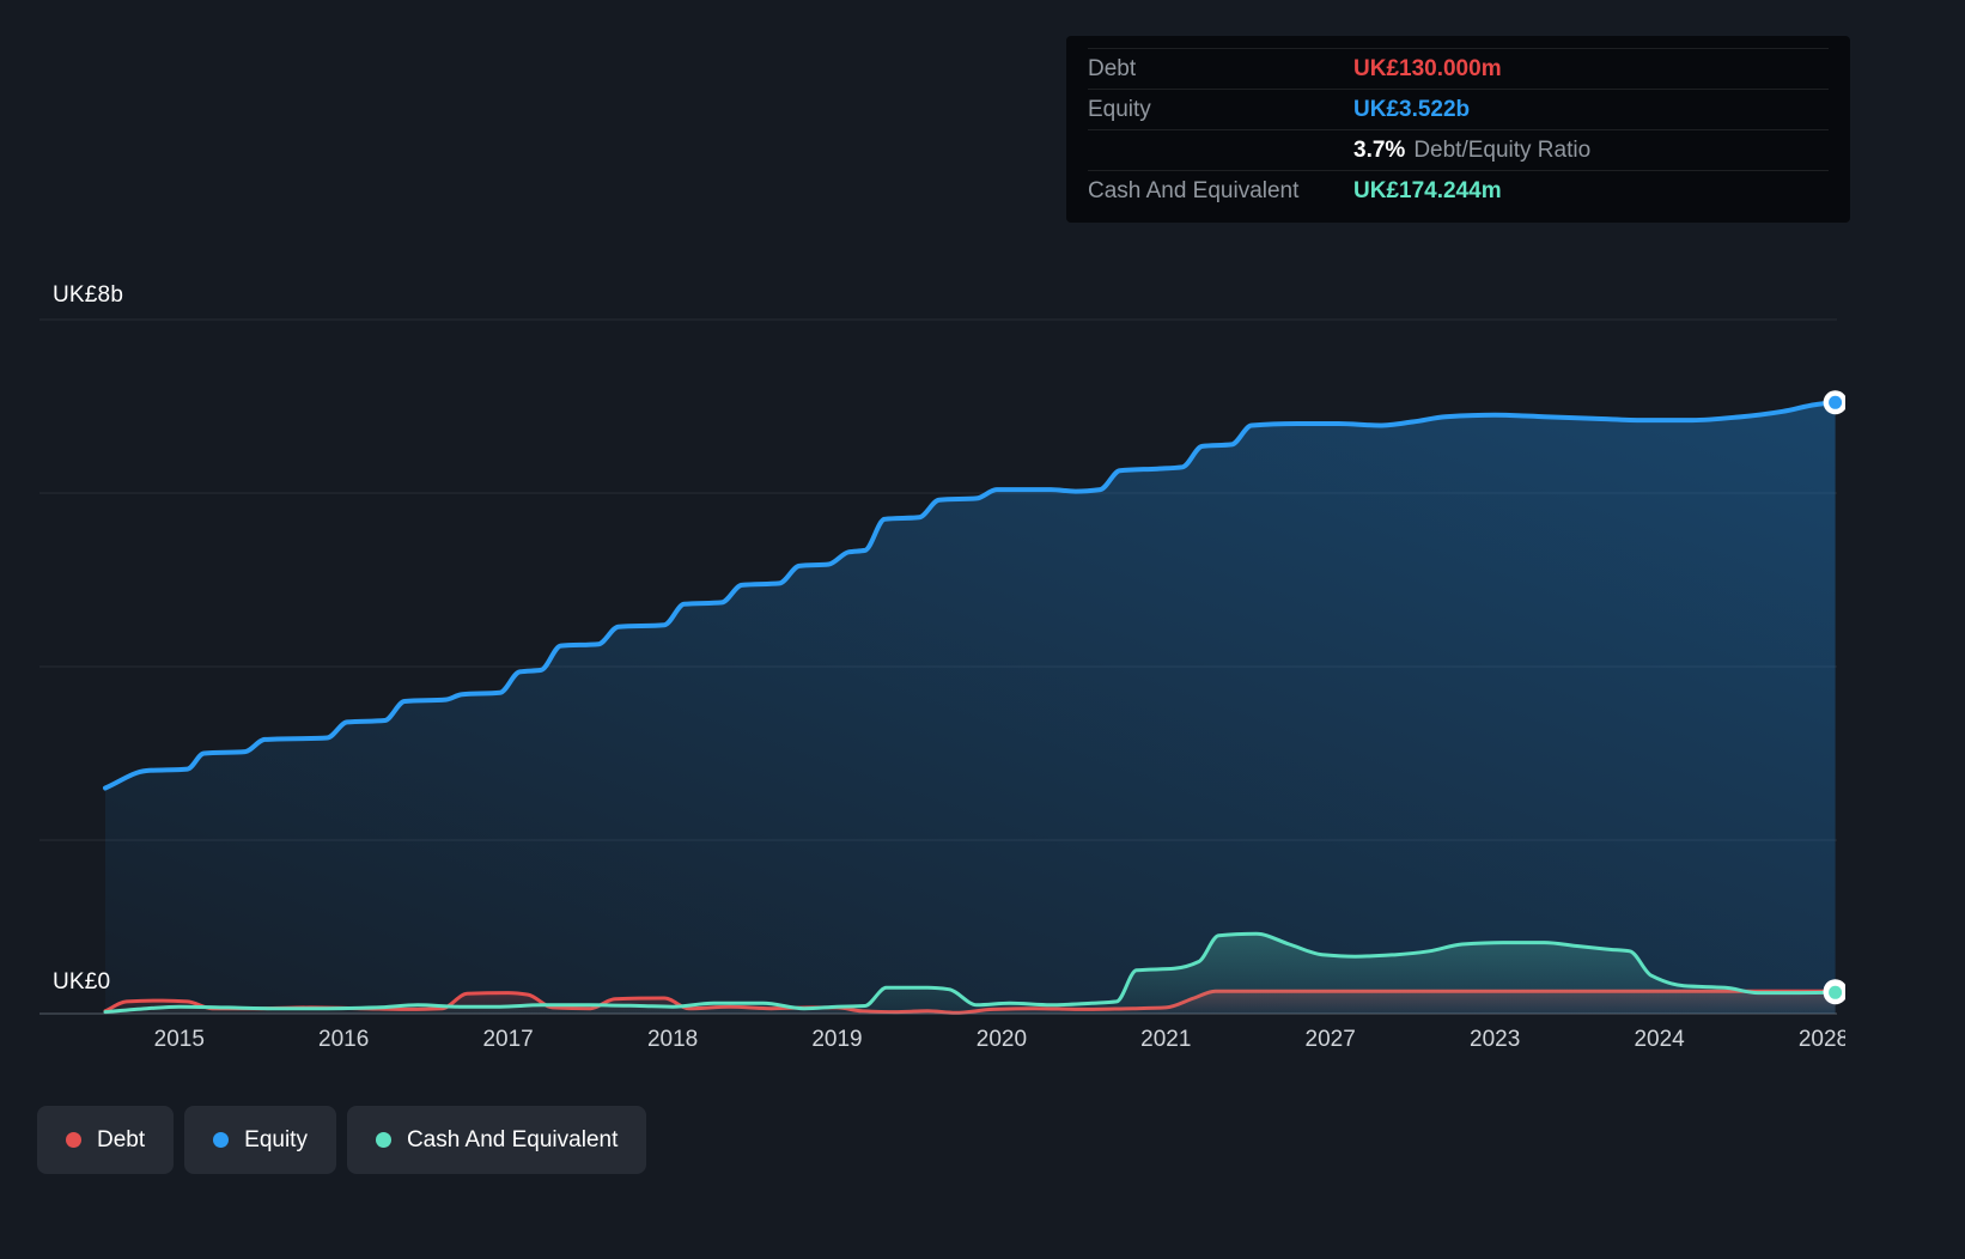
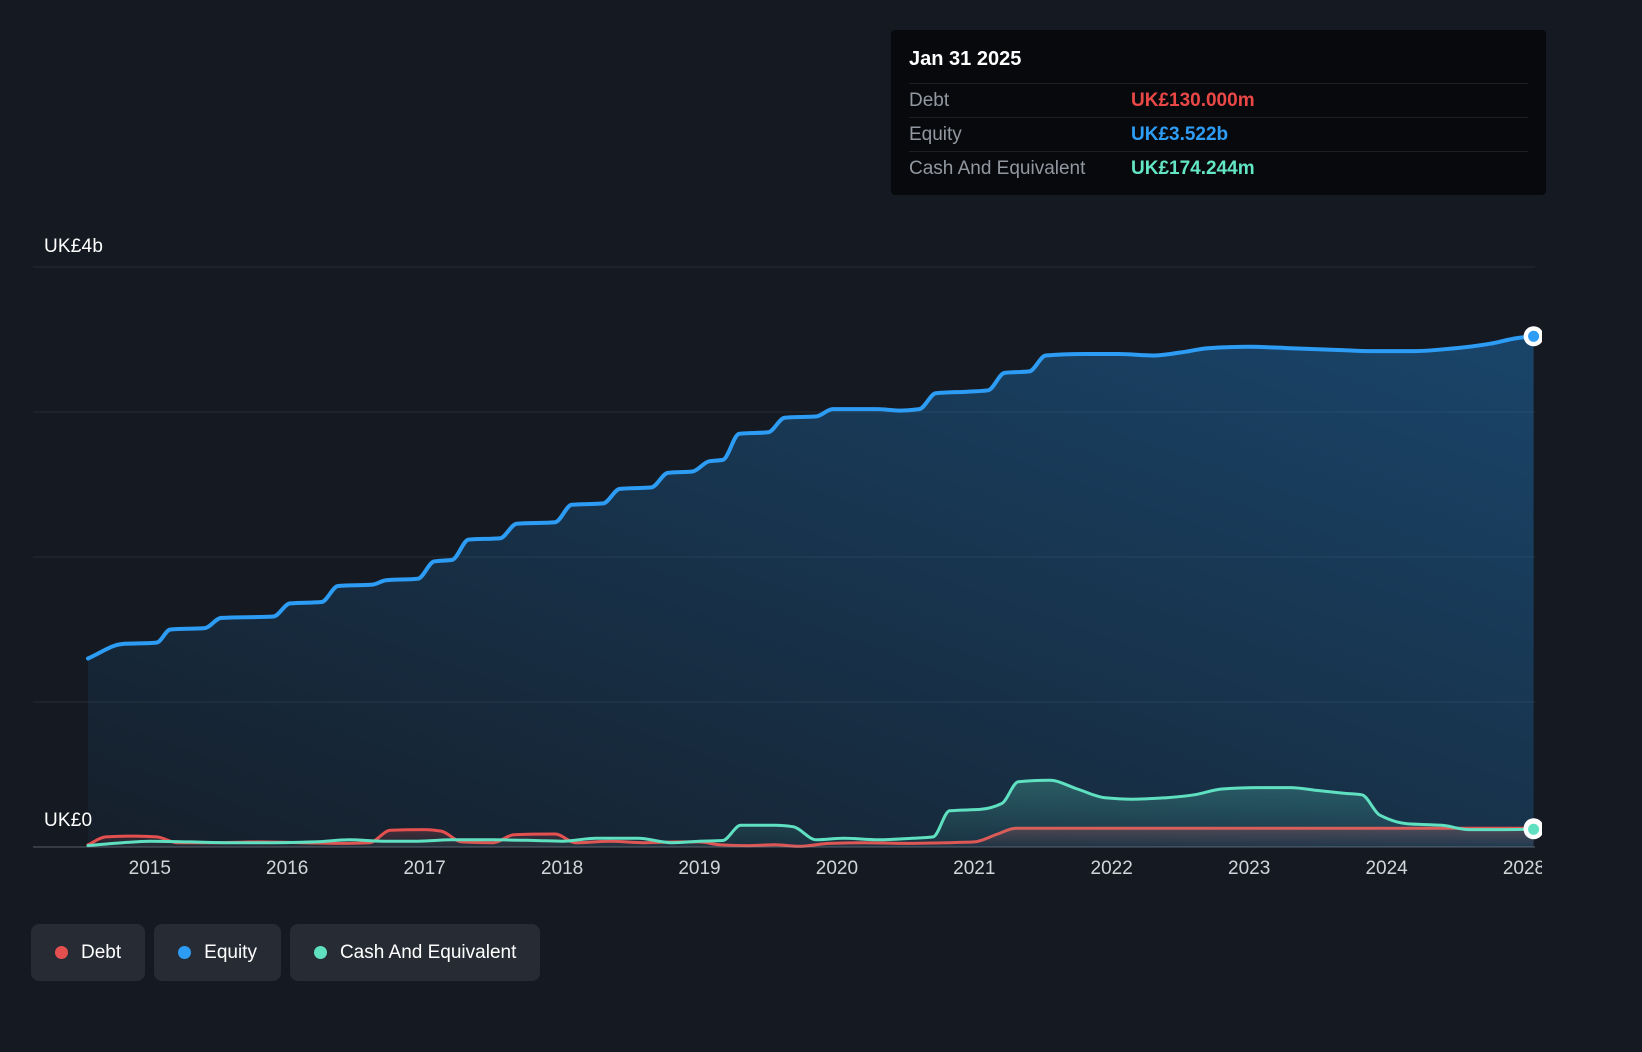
- UK£8b
+ UK£4b
  UK£0
  2015
  2016
  2017
  2018
  2019
  2020
  2021
- 2027
+ 2022
  2023
  2024
  2028
+ Jan 31 2025
  Debt
  UK£130.000m
  Equity
  UK£3.522b
- 3.7% Debt/Equity Ratio
  Cash And Equivalent
  UK£174.244m
  Debt
  Equity
  Cash And Equivalent
